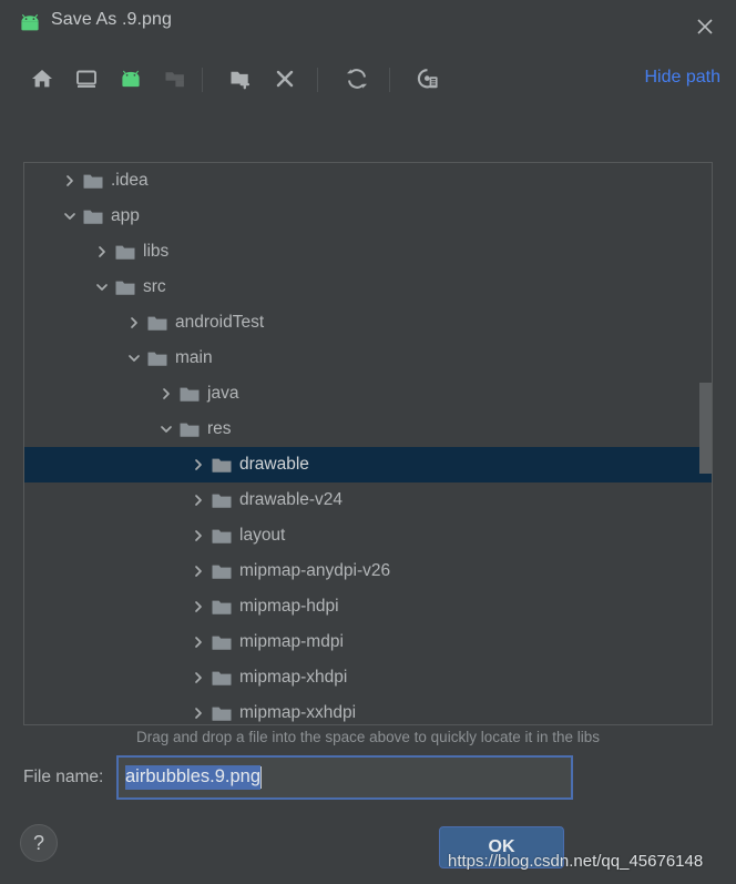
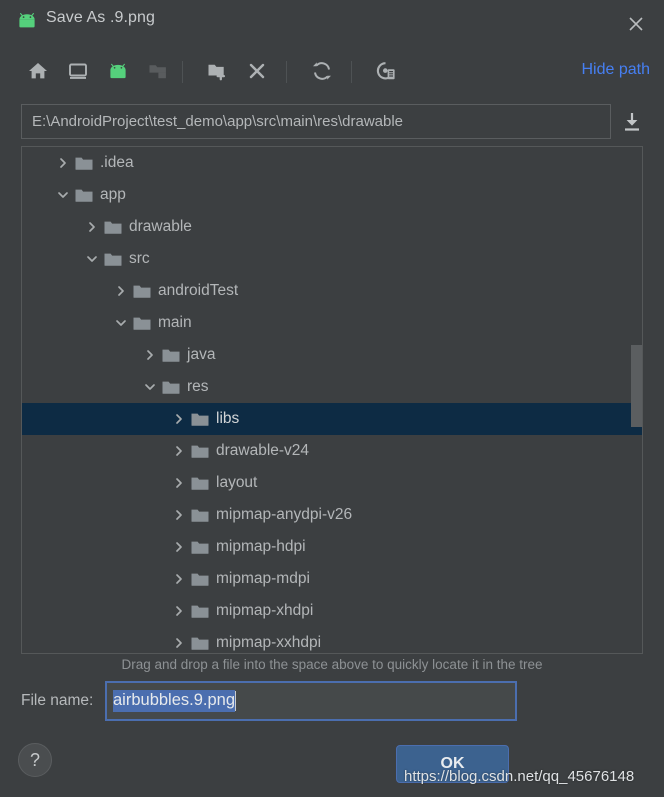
  Save As .9.png
  Hide path
+ E:\AndroidProject\test_demo\app\src\main\res\drawable
  .idea
  app
- libs
+ drawable
  src
  androidTest
  main
  java
  res
- drawable
+ libs
  drawable-v24
  layout
  mipmap-anydpi-v26
  mipmap-hdpi
  mipmap-mdpi
  mipmap-xhdpi
  mipmap-xxhdpi
- Drag and drop a file into the space above to quickly locate it in the libs
+ Drag and drop a file into the space above to quickly locate it in the tree
  File name:
  airbubbles.9.png
  ?
  OK
  https://blog.csdn.net/qq_45676148
